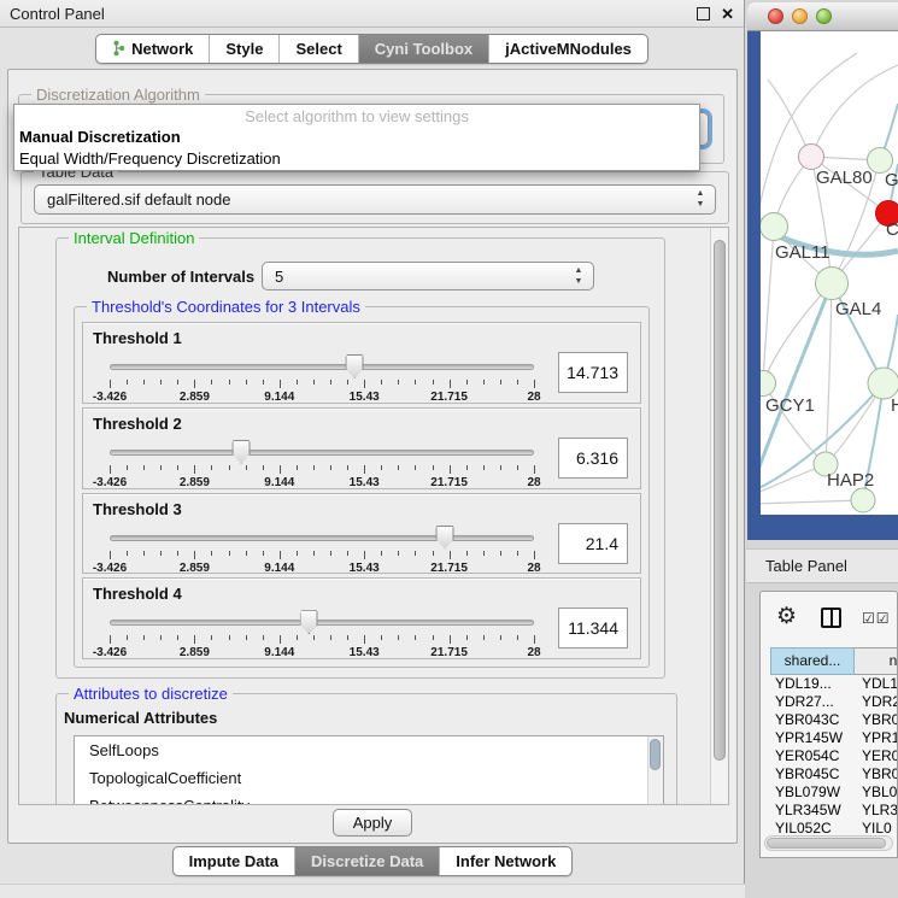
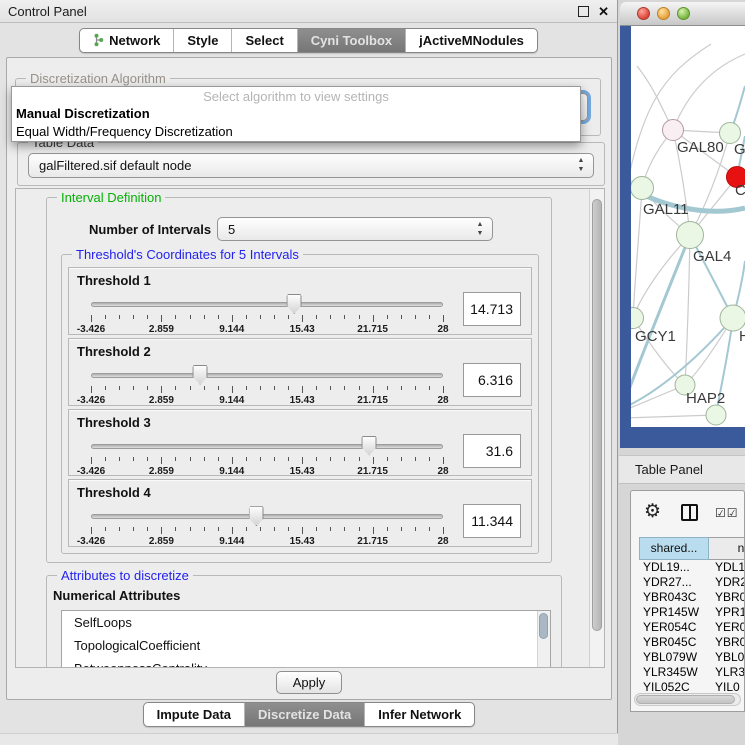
  Control Panel
  ✕
  Network
  Style
  Select
  Cyni Toolbox
  jActiveMNodules
  Discretization Algorithm
  Select algorithm to view settings
  Manual Discretization
  Equal Width/Frequency Discretization
  Table Data
  galFiltered.sif default node
  Interval Definition
  Number of Intervals
  5
- Threshold's Coordinates for 3 Intervals
+ Threshold's Coordinates for 5 Intervals
  Threshold 1
  -3.426
  2.859
  9.144
  15.43
  21.715
  28
  14.713
  Threshold 2
  -3.426
  2.859
  9.144
  15.43
  21.715
  28
  6.316
  Threshold 3
  -3.426
  2.859
  9.144
  15.43
  21.715
  28
- 21.4
+ 31.6
  Threshold 4
  -3.426
  2.859
  9.144
  15.43
  21.715
  28
  11.344
  Attributes to discretize
  Numerical Attributes
  SelfLoops
  TopologicalCoefficient
  Apply
  Impute Data
  Discretize Data
  Infer Network
  GAL80
  G
  C
  GAL11
  GAL4
  GCY1
  H
  HAP2
  Table Panel
  ⚙
  ☑☑
  shared...
  n
  YDL19...
  YDL1
  YDR27...
  YDR2
  YBR043C
  YBR0
  YPR145W
  YPR1
  YER054C
  YER0
  YBR045C
  YBR0
  YBL079W
  YBL0
  YLR345W
  YLR3
  YIL052C
  YIL0
